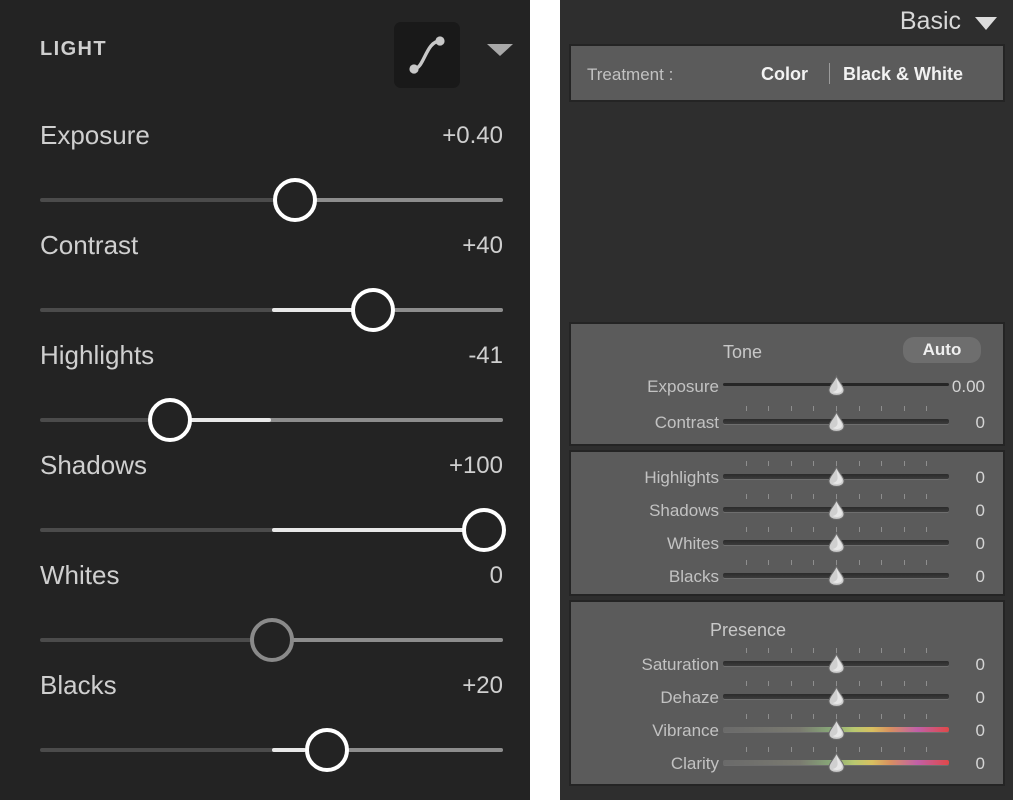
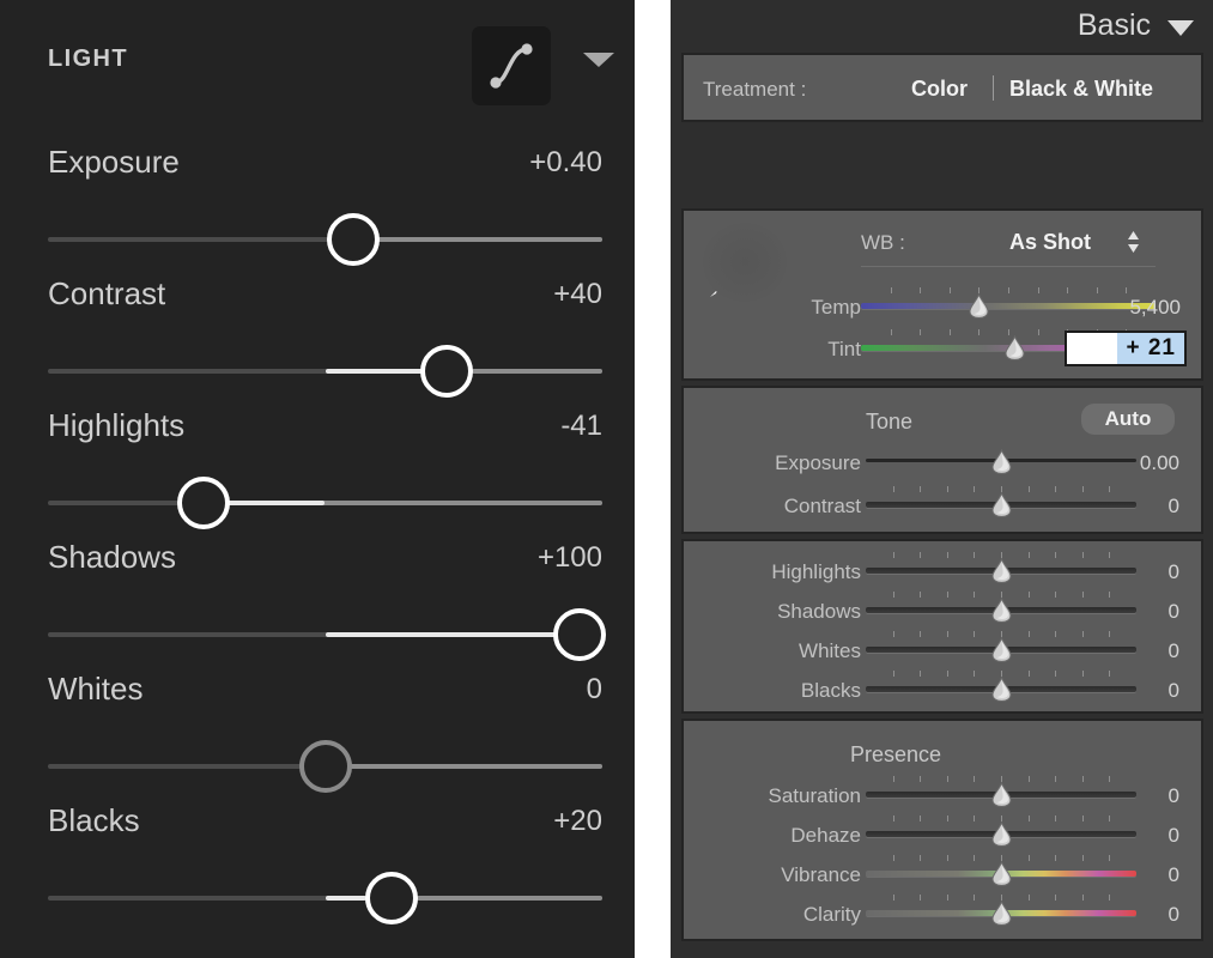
  LIGHT
  Exposure
  +0.40
  Contrast
  +40
  Highlights
  -41
  Shadows
  +100
  Whites
  0
  Blacks
  +20
  Basic
  Treatment :
  Color
  Black & White
+ WB :
+ As Shot
+ Temp
+ 5,400
+ Tint
+ + 21
  Tone
  Auto
  Exposure
  0.00
  Contrast
  0
  Highlights
  0
  Shadows
  0
  Whites
  0
  Blacks
  0
  Presence
  Saturation
  0
  Dehaze
  0
  Vibrance
  0
  Clarity
  0
